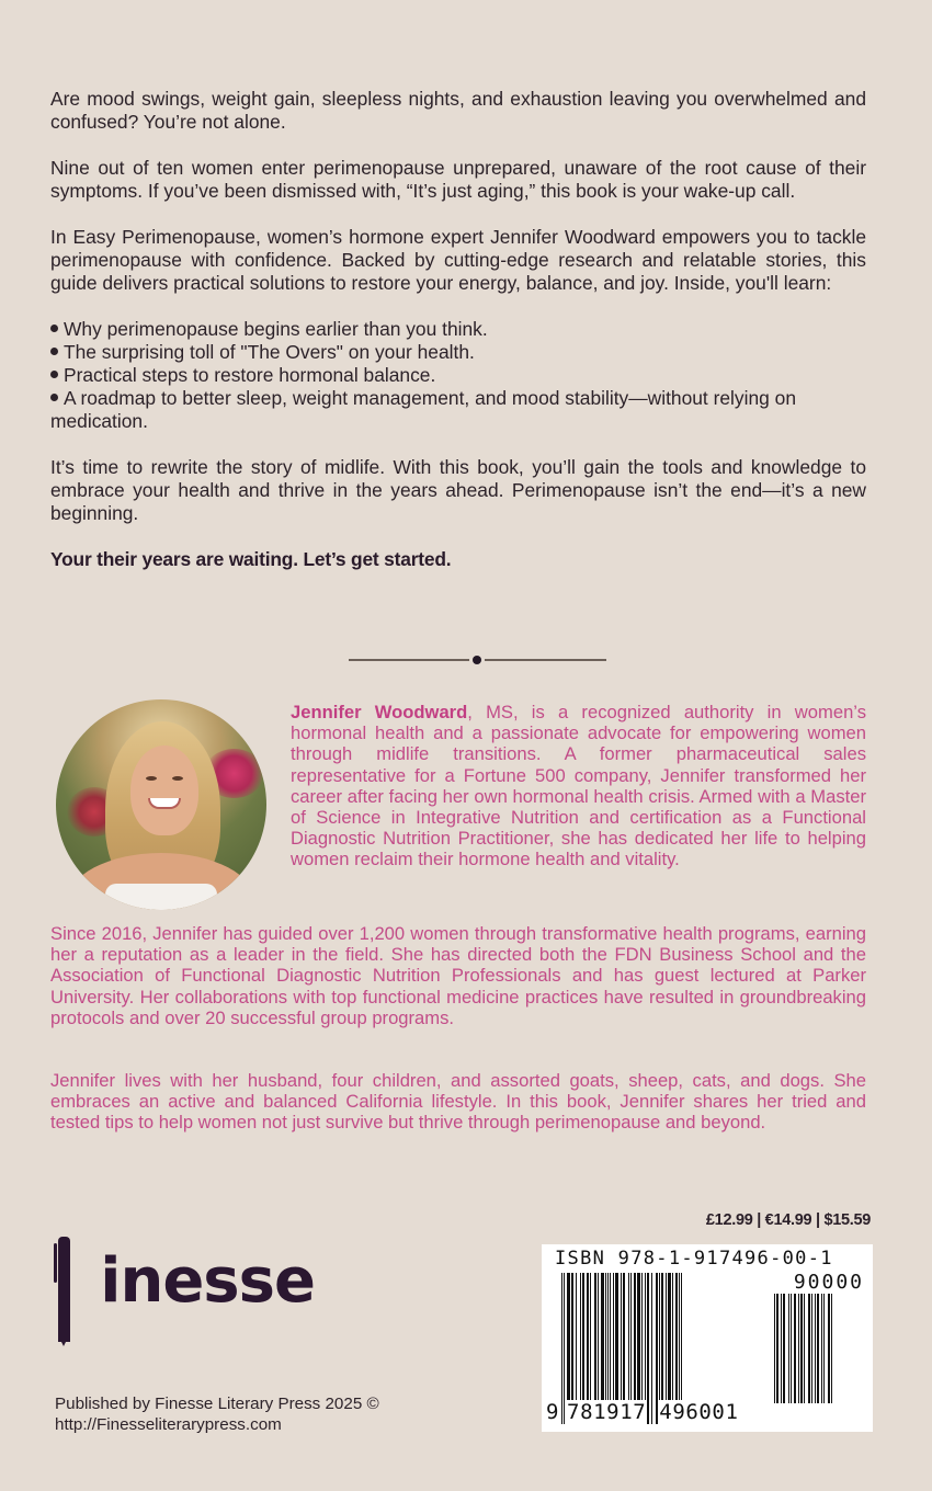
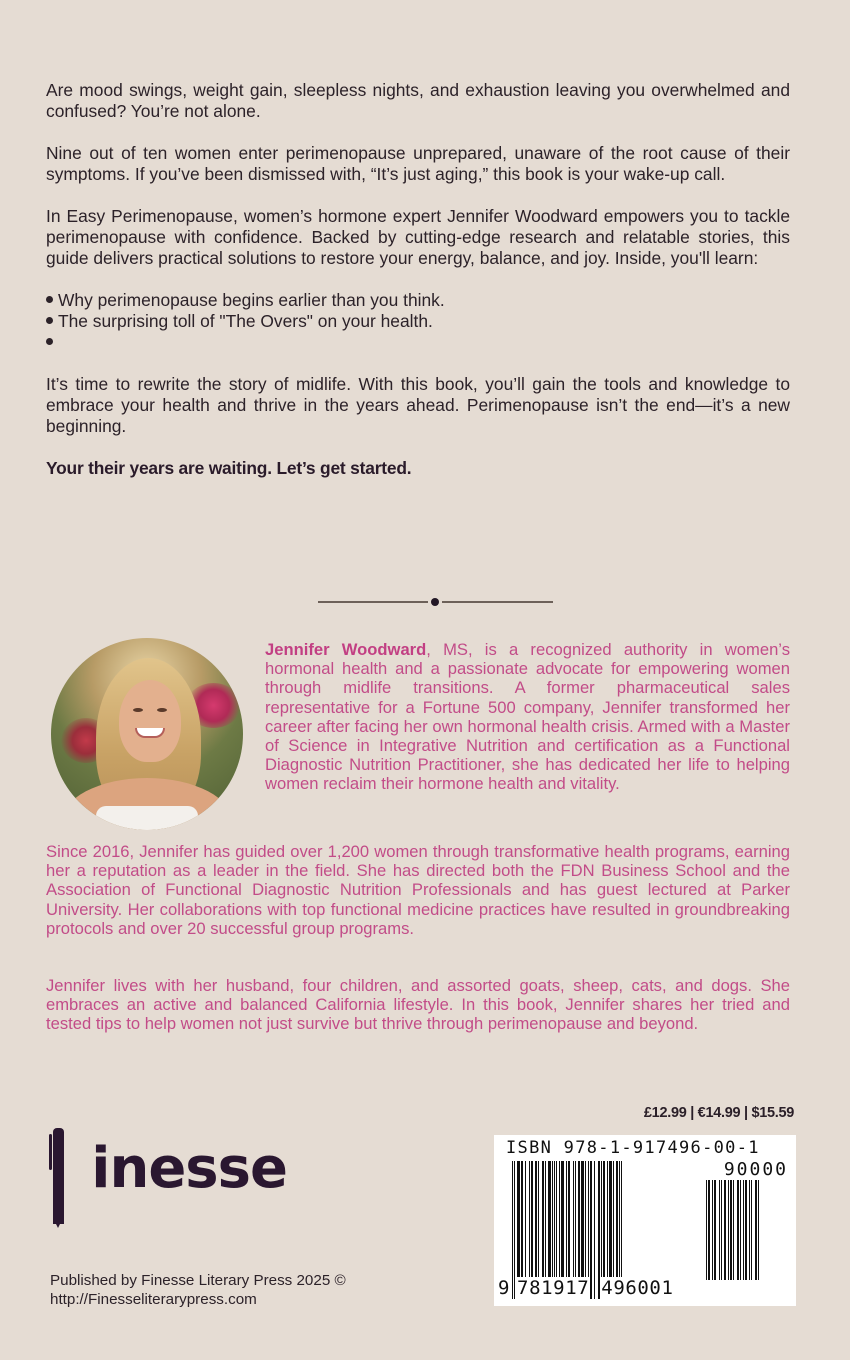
  Are mood swings, weight gain, sleepless nights, and exhaustion leaving you overwhelmed and confused? You’re not alone.
  Nine out of ten women enter perimenopause unprepared, unaware of the root cause of their symptoms. If you’ve been dismissed with, “It’s just aging,” this book is your wake-up call.
  In Easy Perimenopause, women’s hormone expert Jennifer Woodward empowers you to tackle perimenopause with confidence. Backed by cutting-edge research and relatable stories, this guide delivers practical solutions to restore your energy, balance, and joy. Inside, you'll learn:
  Why perimenopause begins earlier than you think.
  The surprising toll of "The Overs" on your health.
- Practical steps to restore hormonal balance.
- A roadmap to better sleep, weight management, and mood stability—without relying on medication.
  It’s time to rewrite the story of midlife. With this book, you’ll gain the tools and knowledge to embrace your health and thrive in the years ahead. Perimenopause isn’t the end—it’s a new beginning.
  Your their years are waiting. Let’s get started.
  Jennifer Woodward, MS, is a recognized authority in women’s hormonal health and a passionate advocate for empowering women through midlife transitions. A former pharmaceutical sales representative for a Fortune 500 company, Jennifer transformed her career after facing her own hormonal health crisis. Armed with a Master of Science in Integrative Nutrition and certification as a Functional Diagnostic Nutrition Practitioner, she has dedicated her life to helping women reclaim their hormone health and vitality.
  Since 2016, Jennifer has guided over 1,200 women through transformative health programs, earning her a reputation as a leader in the field. She has directed both the FDN Business School and the Association of Functional Diagnostic Nutrition Professionals and has guest lectured at Parker University. Her collaborations with top functional medicine practices have resulted in groundbreaking protocols and over 20 successful group programs.
  Jennifer lives with her husband, four children, and assorted goats, sheep, cats, and dogs. She embraces an active and balanced California lifestyle. In this book, Jennifer shares her tried and tested tips to help women not just survive but thrive through perimenopause and beyond.
  inesse
  Published by Finesse Literary Press 2025 ©
  http://Finesseliterarypress.com
  £12.99 | €14.99 | $15.59
  ISBN 978-1-917496-00-1
  90000
  9 781917 496001
